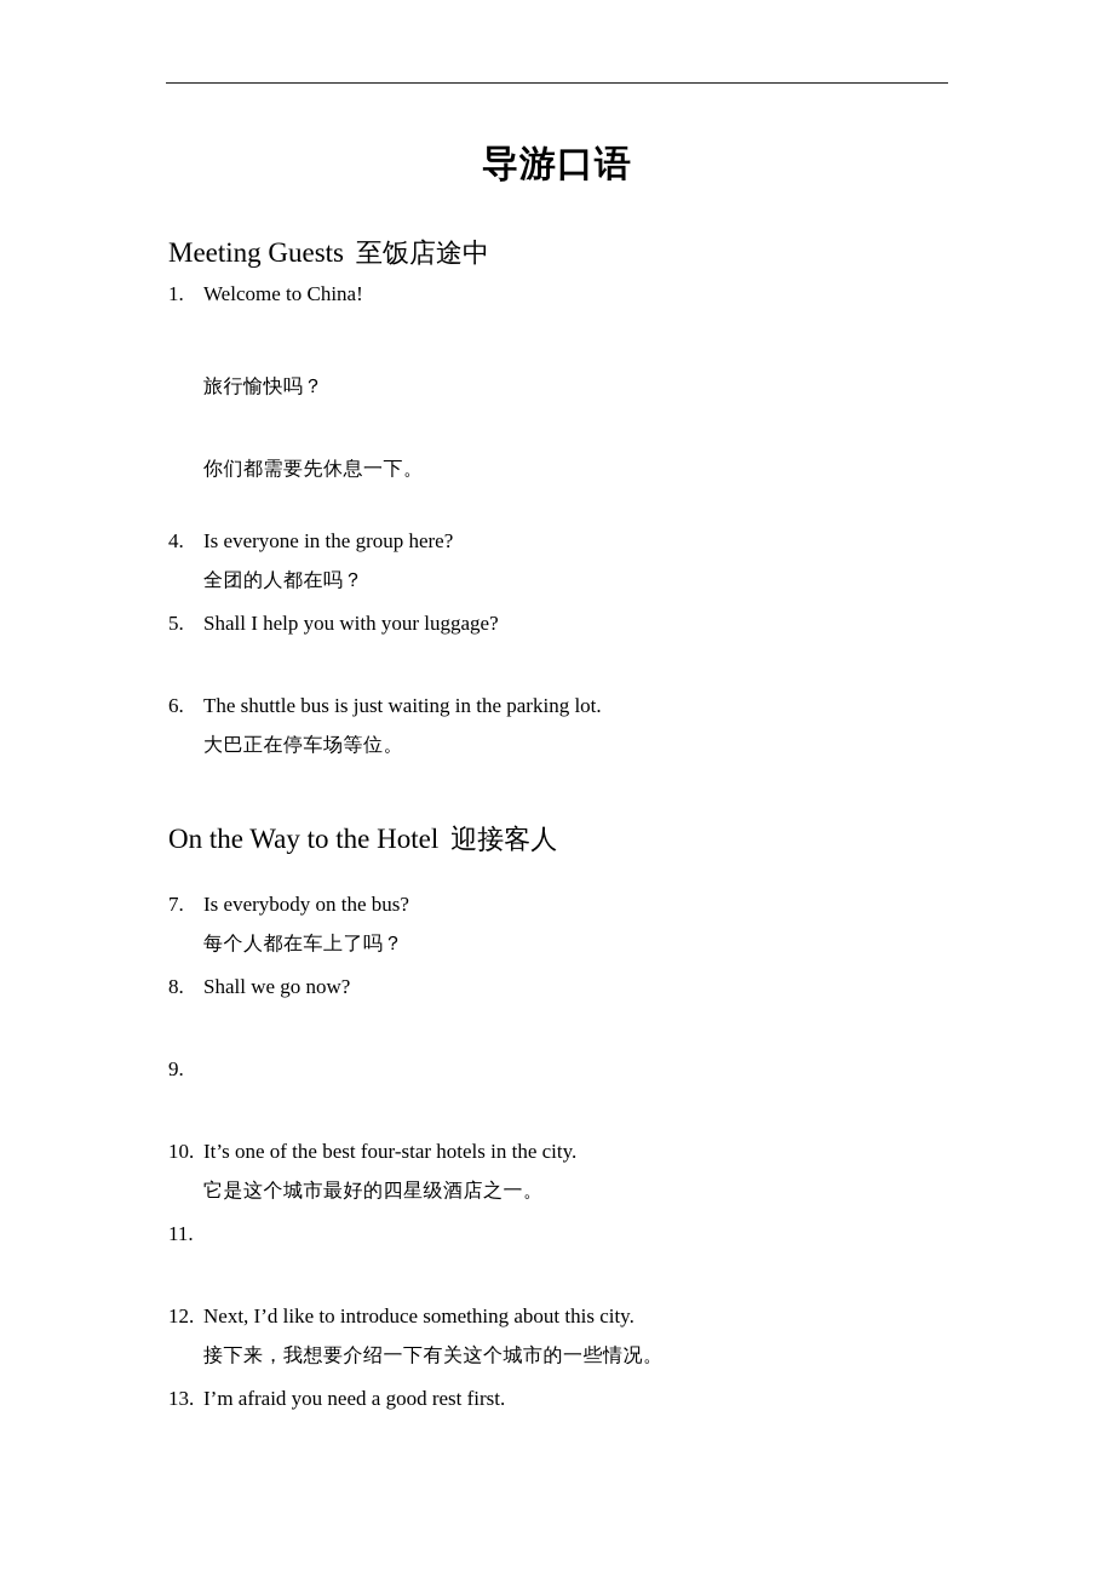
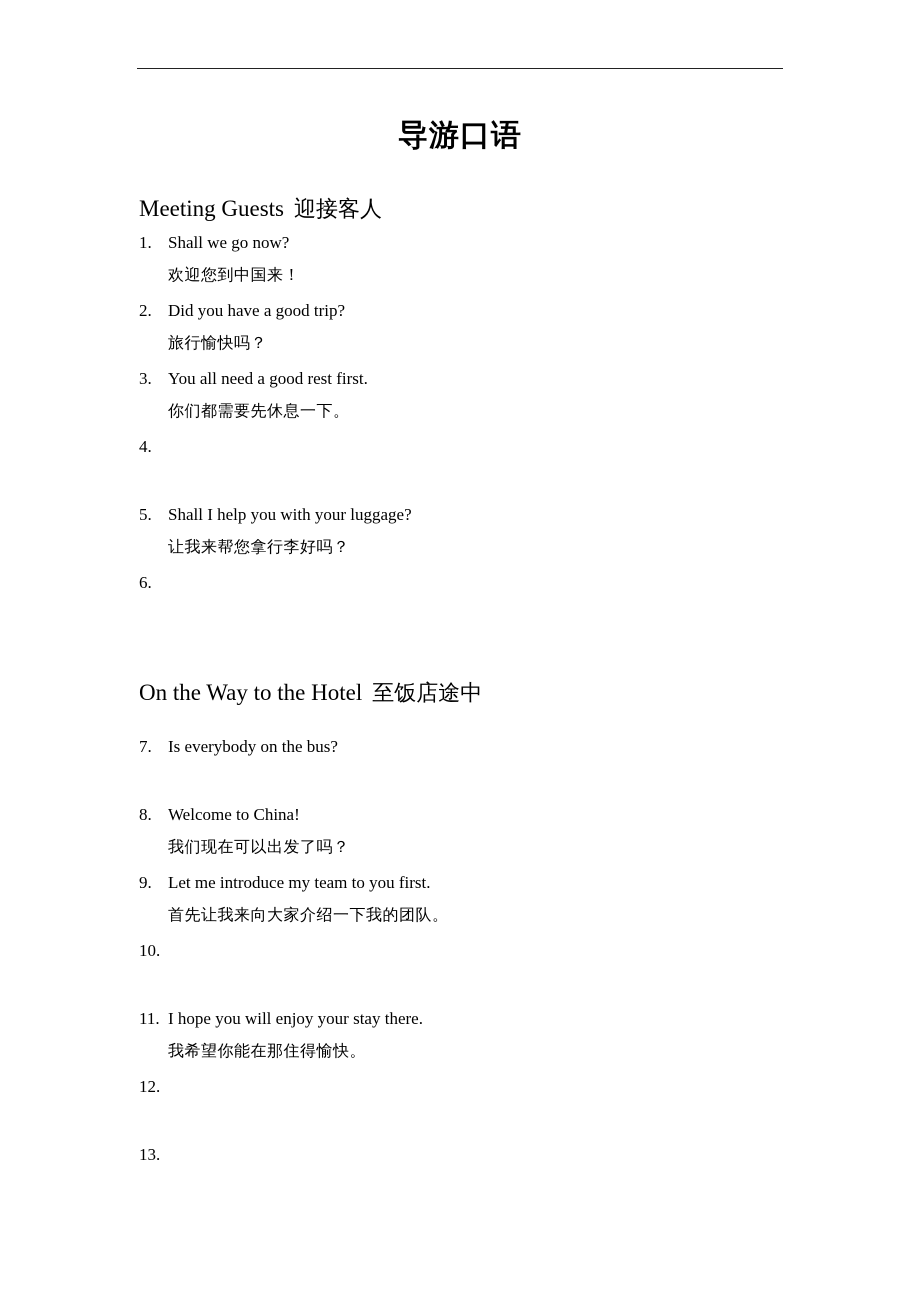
  导游口语
- Meeting Guests 至饭店途中
+ Meeting Guests 迎接客人
  1.
- Welcome to China!
+ Shall we go now?
+ 欢迎您到中国来！
+ 2.
+ Did you have a good trip?
  旅行愉快吗？
+ 3.
+ You all need a good rest first.
  你们都需要先休息一下。
  4.
- Is everyone in the group here?
- 全团的人都在吗？
  5.
  Shall I help you with your luggage?
+ 让我来帮您拿行李好吗？
  6.
- The shuttle bus is just waiting in the parking lot.
- 大巴正在停车场等位。
- On the Way to the Hotel 迎接客人
+ On the Way to the Hotel 至饭店途中
  7.
  Is everybody on the bus?
- 每个人都在车上了吗？
  8.
- Shall we go now?
+ Welcome to China!
+ 我们现在可以出发了吗？
  9.
+ Let me introduce my team to you first.
+ 首先让我来向大家介绍一下我的团队。
  10.
- It’s one of the best four-star hotels in the city.
- 它是这个城市最好的四星级酒店之一。
  11.
+ I hope you will enjoy your stay there.
+ 我希望你能在那住得愉快。
  12.
- Next, I’d like to introduce something about this city.
- 接下来，我想要介绍一下有关这个城市的一些情况。
  13.
- I’m afraid you need a good rest first.
